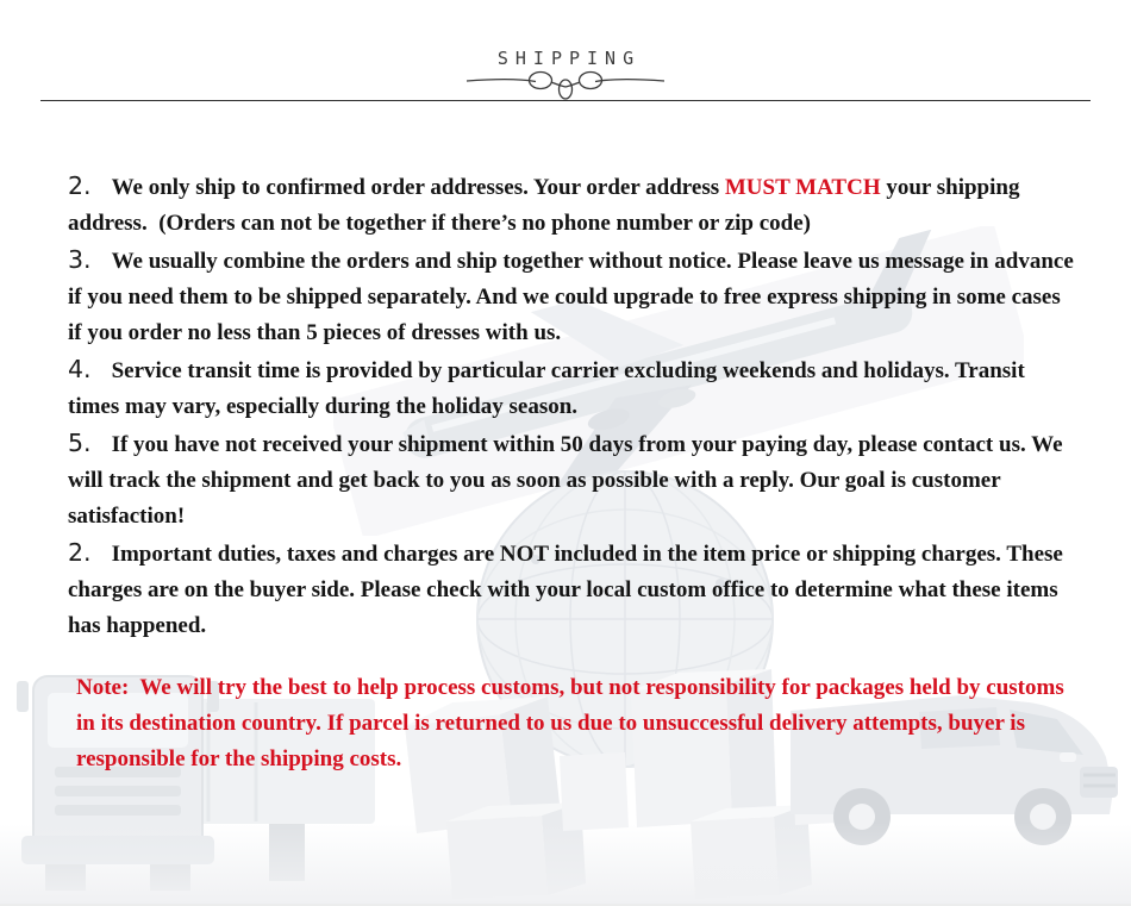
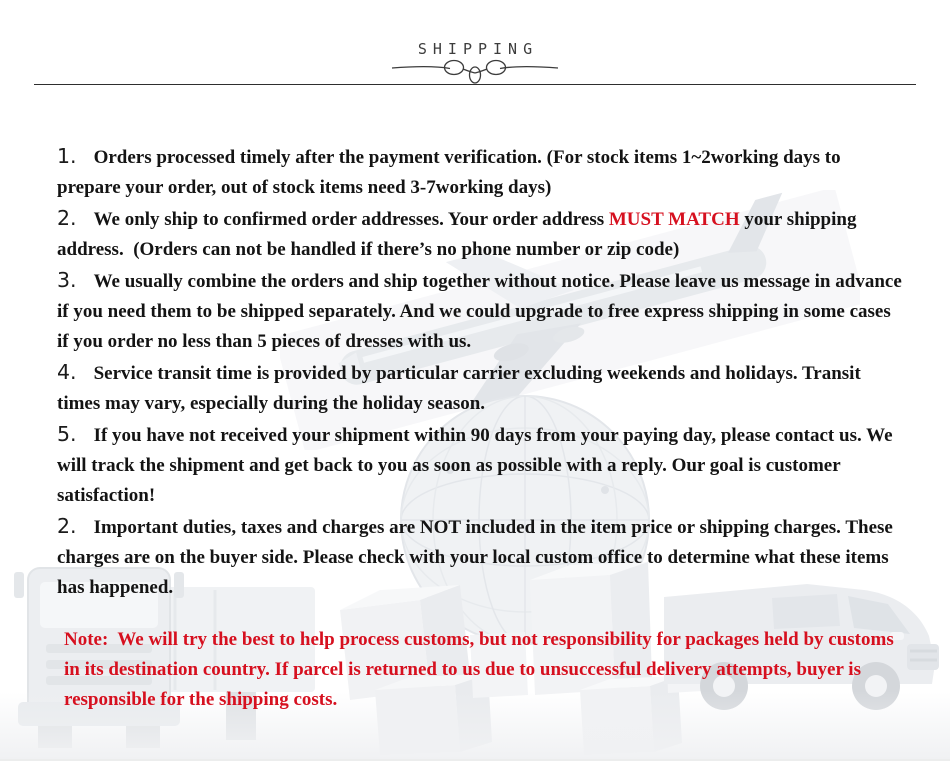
  SHIPPING
+ 1. Orders processed timely after the payment verification. (For stock items 1~2working days to prepare your order, out of stock items need 3-7working days)
- 2. We only ship to confirmed order addresses. Your order address MUST MATCH your shipping address. (Orders can not be together if there’s no phone number or zip code)
+ 2. We only ship to confirmed order addresses. Your order address MUST MATCH your shipping address. (Orders can not be handled if there’s no phone number or zip code)
  3. We usually combine the orders and ship together without notice. Please leave us message in advance if you need them to be shipped separately. And we could upgrade to free express shipping in some cases if you order no less than 5 pieces of dresses with us.
  4. Service transit time is provided by particular carrier excluding weekends and holidays. Transit times may vary, especially during the holiday season.
- 5. If you have not received your shipment within 50 days from your paying day, please contact us. We will track the shipment and get back to you as soon as possible with a reply. Our goal is customer satisfaction!
+ 5. If you have not received your shipment within 90 days from your paying day, please contact us. We will track the shipment and get back to you as soon as possible with a reply. Our goal is customer satisfaction!
  2. Important duties, taxes and charges are NOT included in the item price or shipping charges. These charges are on the buyer side. Please check with your local custom office to determine what these items has happened.
  Note: We will try the best to help process customs, but not responsibility for packages held by customs in its destination country. If parcel is returned to us due to unsuccessful delivery attempts, buyer is responsible for the shipping costs.
